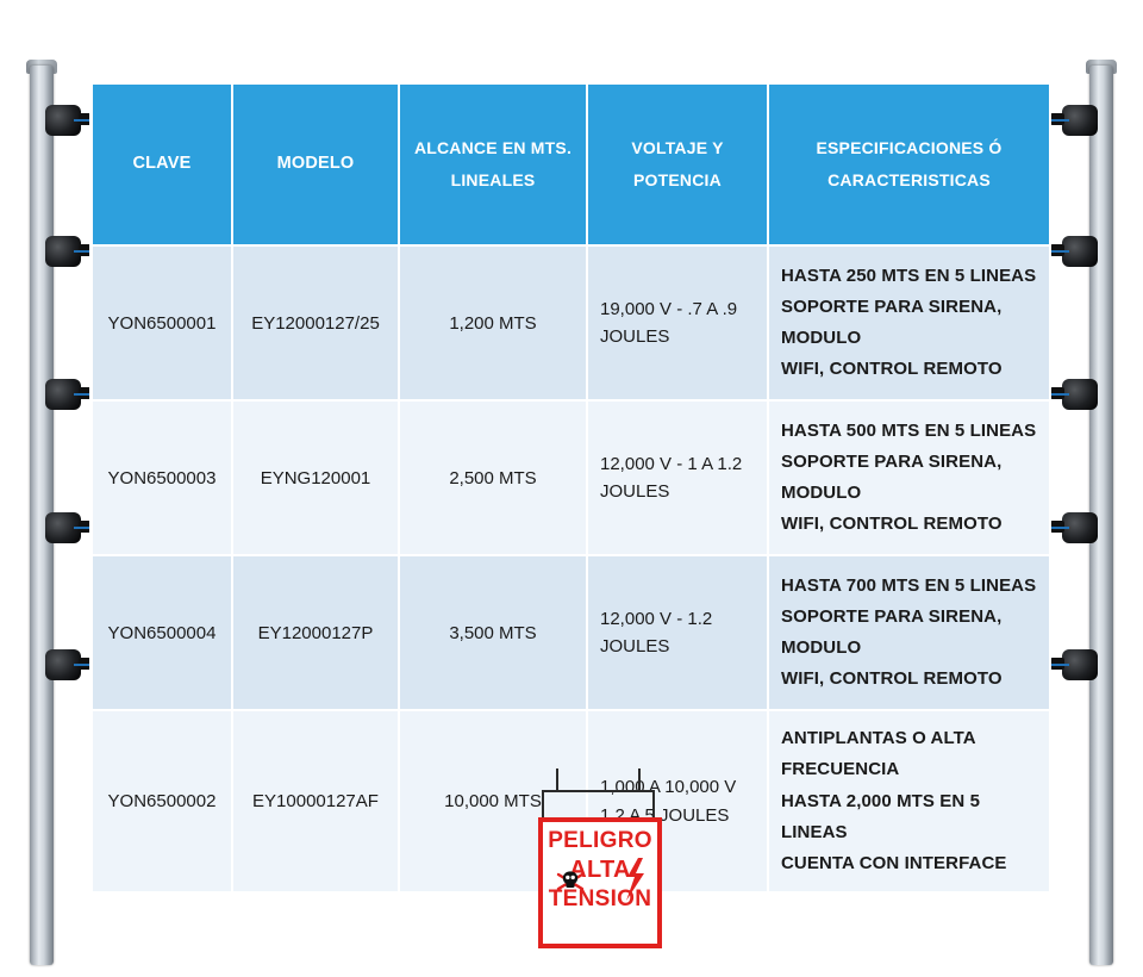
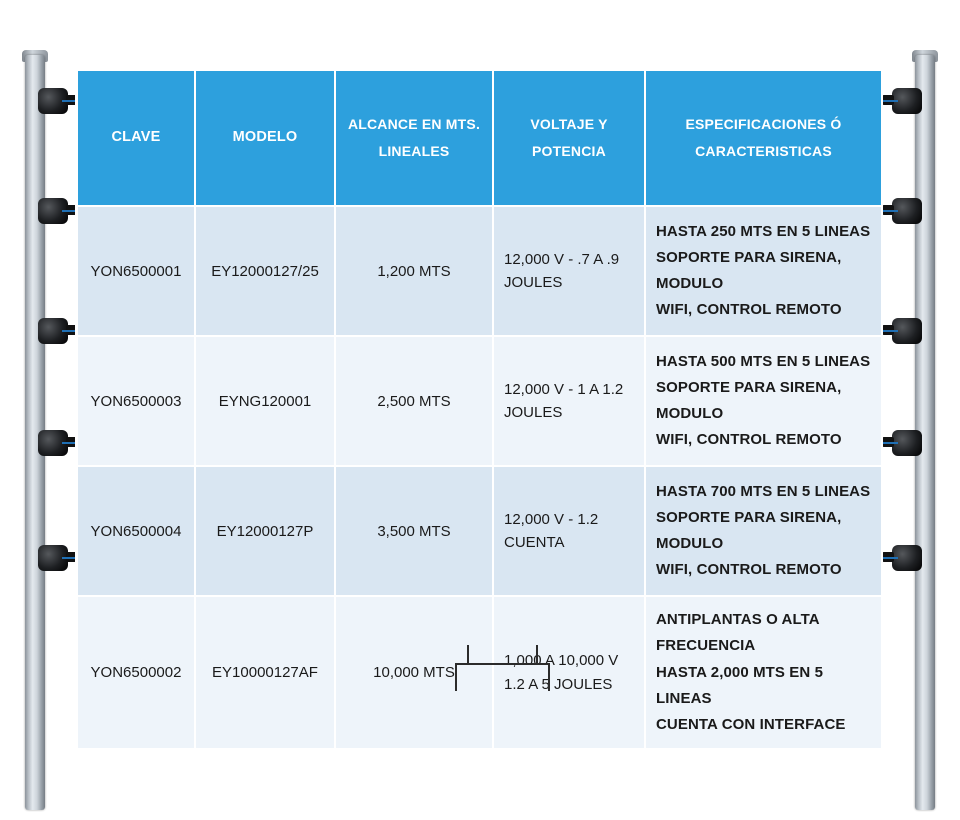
  CLAVE	MODELO	ALCANCE EN MTS. LINEALES	VOLTAJE Y POTENCIA	ESPECIFICACIONES Ó CARACTERISTICAS
- YON6500001	EY12000127/25	1,200 MTS	19,000 V - .7 A .9 JOULES	HASTA 250 MTS EN 5 LINEAS SOPORTE PARA SIRENA, MODULO WIFI, CONTROL REMOTO
+ YON6500001	EY12000127/25	1,200 MTS	12,000 V - .7 A .9 JOULES	HASTA 250 MTS EN 5 LINEAS SOPORTE PARA SIRENA, MODULO WIFI, CONTROL REMOTO
  YON6500003	EYNG120001	2,500 MTS	12,000 V - 1 A 1.2 JOULES	HASTA 500 MTS EN 5 LINEAS SOPORTE PARA SIRENA, MODULO WIFI, CONTROL REMOTO
- YON6500004	EY12000127P	3,500 MTS	12,000 V - 1.2 JOULES	HASTA 700 MTS EN 5 LINEAS SOPORTE PARA SIRENA, MODULO WIFI, CONTROL REMOTO
+ YON6500004	EY12000127P	3,500 MTS	12,000 V - 1.2 CUENTA	HASTA 700 MTS EN 5 LINEAS SOPORTE PARA SIRENA, MODULO WIFI, CONTROL REMOTO
  YON6500002	EY10000127AF	10,000 MTS	1,00 A 10,000 V 1.2 A 5 JOULES	ANTIPLANTAS O ALTA FRECUENCIA HASTA 2,000 MTS EN 5 LINEAS CUENTA CON INTERFACE
- PELIGRO
- ALTA
- TENSION
